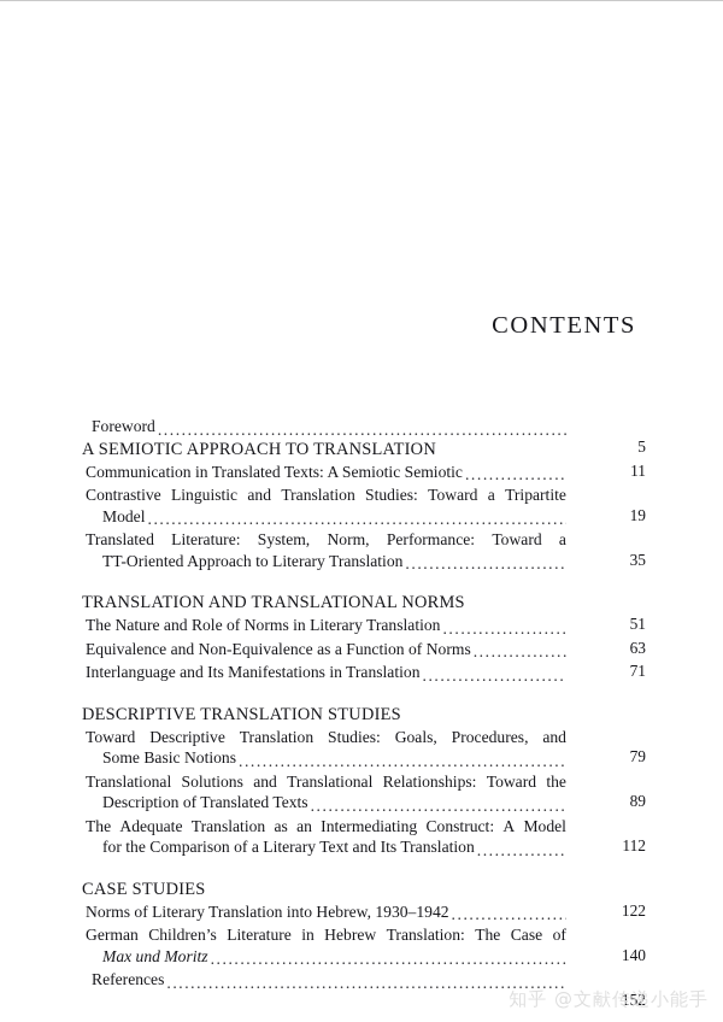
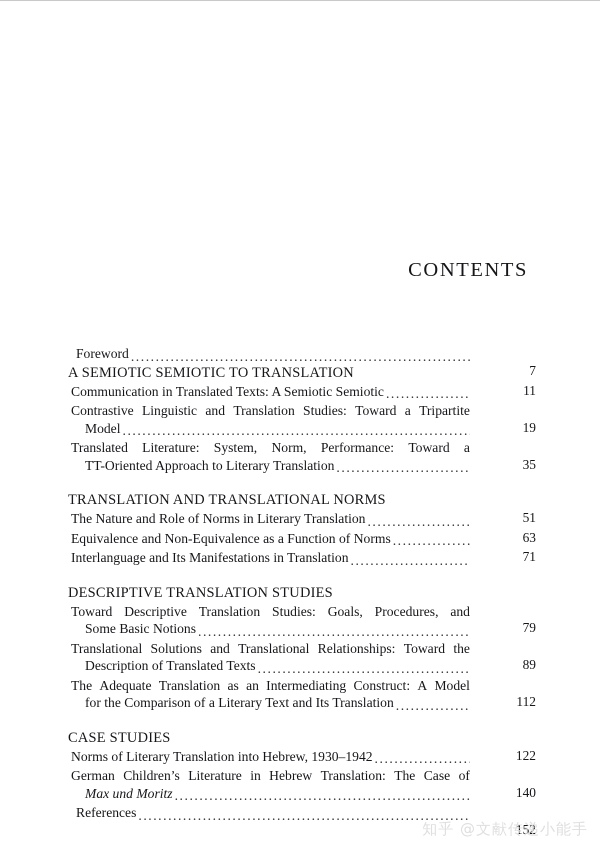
  CONTENTS
  Foreword
- 5
+ 7
- A SEMIOTIC APPROACH TO TRANSLATION
+ A SEMIOTIC SEMIOTIC TO TRANSLATION
  Communication in Translated Texts: A Semiotic Semiotic
  11
  Contrastive
  Linguistic
  and
  Translation
  Studies:
  Toward
  a
  Tripartite
  Model
  19
  Translated
  Literature:
  System,
  Norm,
  Performance:
  Toward
  a
  TT-Oriented Approach to Literary Translation
  35
  TRANSLATION AND TRANSLATIONAL NORMS
  The Nature and Role of Norms in Literary Translation
  51
  Equivalence and Non-Equivalence as a Function of Norms
  63
  Interlanguage and Its Manifestations in Translation
  71
  DESCRIPTIVE TRANSLATION STUDIES
  Toward
  Descriptive
  Translation
  Studies:
  Goals,
  Procedures,
  and
  Some Basic Notions
  79
  Translational
  Solutions
  and
  Translational
  Relationships:
  Toward
  the
  Description of Translated Texts
  89
  The
  Adequate
  Translation
  as
  an
  Intermediating
  Construct:
  A
  Model
  for the Comparison of a Literary Text and Its Translation
  112
  CASE STUDIES
  Norms of Literary Translation into Hebrew, 1930–1942
  122
  German
  Children’s
  Literature
  in
  Hebrew
  Translation:
  The
  Case
  of
  Max und Moritz
  140
  References
  152
  知乎 @文献传递小能手
